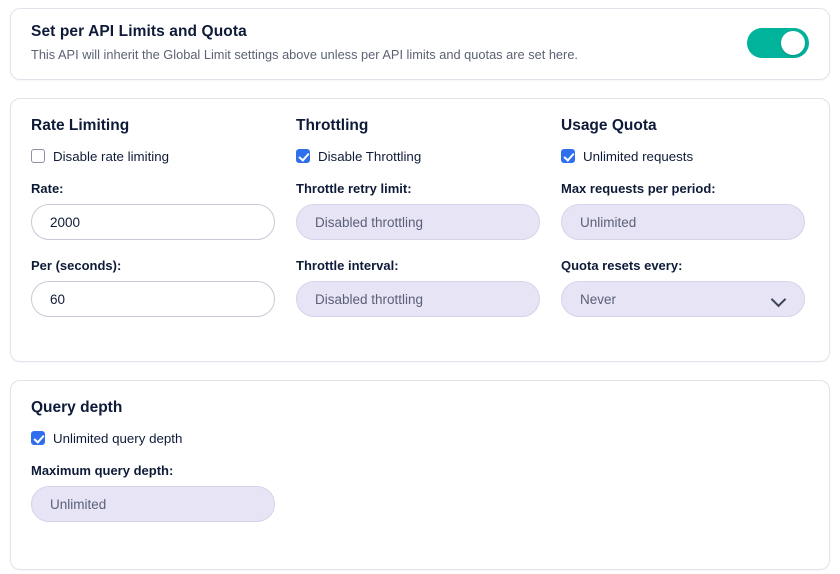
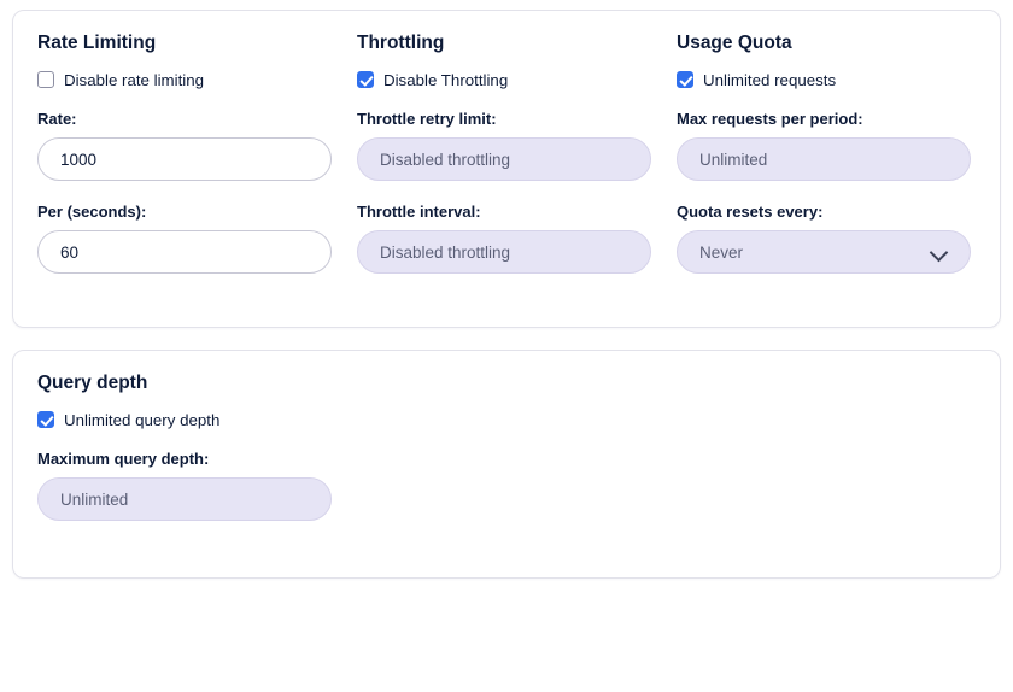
- Set per API Limits and Quota
- This API will inherit the Global Limit settings above unless per API limits and quotas are set here.
  Rate Limiting
  Disable rate limiting
  Rate:
- 2000
+ 1000
  Per (seconds):
  60
  Throttling
  Disable Throttling
  Throttle retry limit:
  Disabled throttling
  Throttle interval:
  Disabled throttling
  Usage Quota
  Unlimited requests
  Max requests per period:
  Unlimited
  Quota resets every:
  Never
  Query depth
  Unlimited query depth
  Maximum query depth:
  Unlimited
